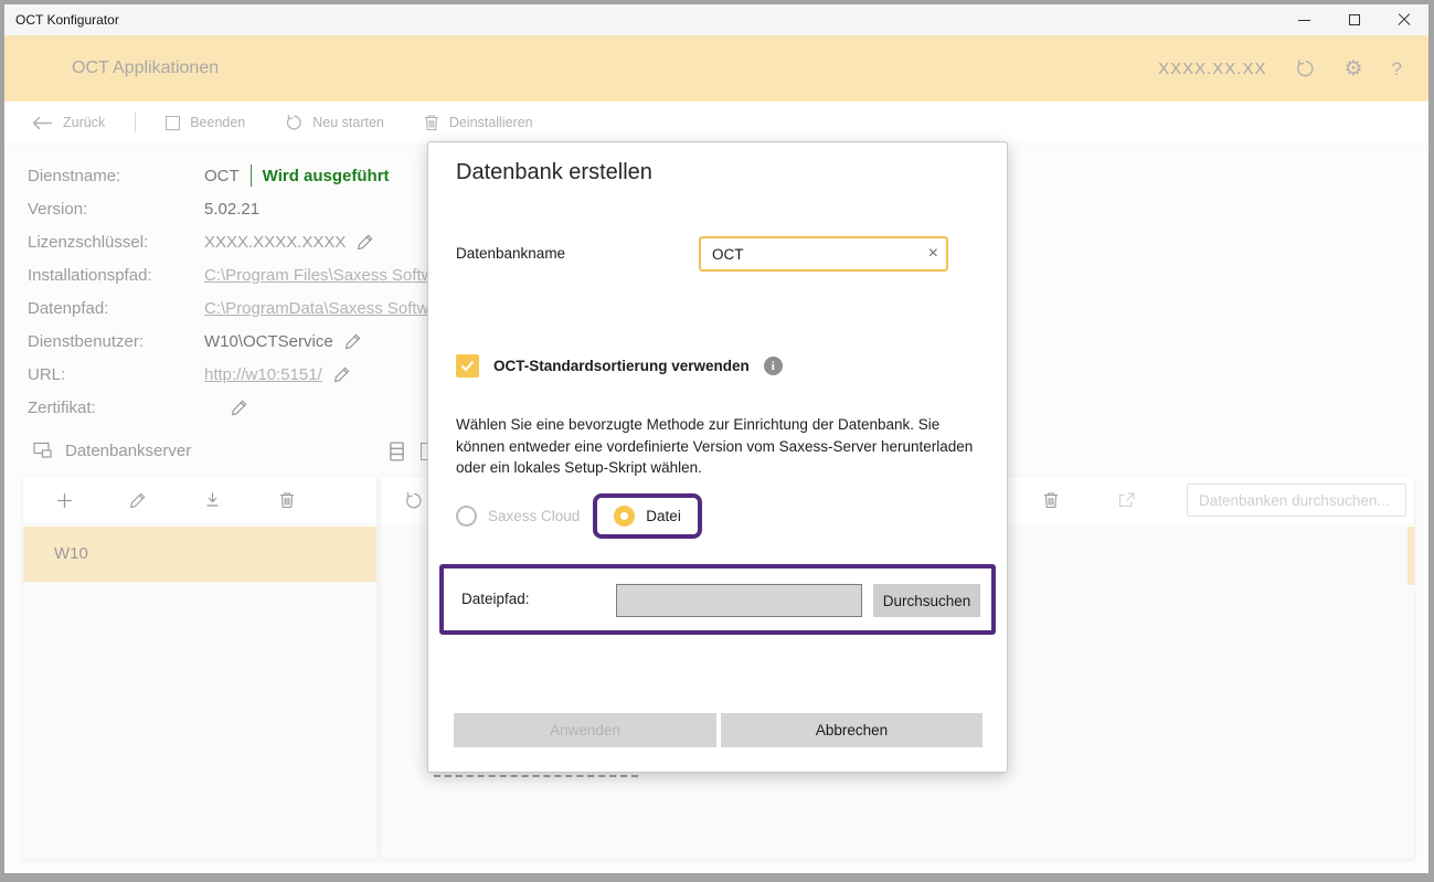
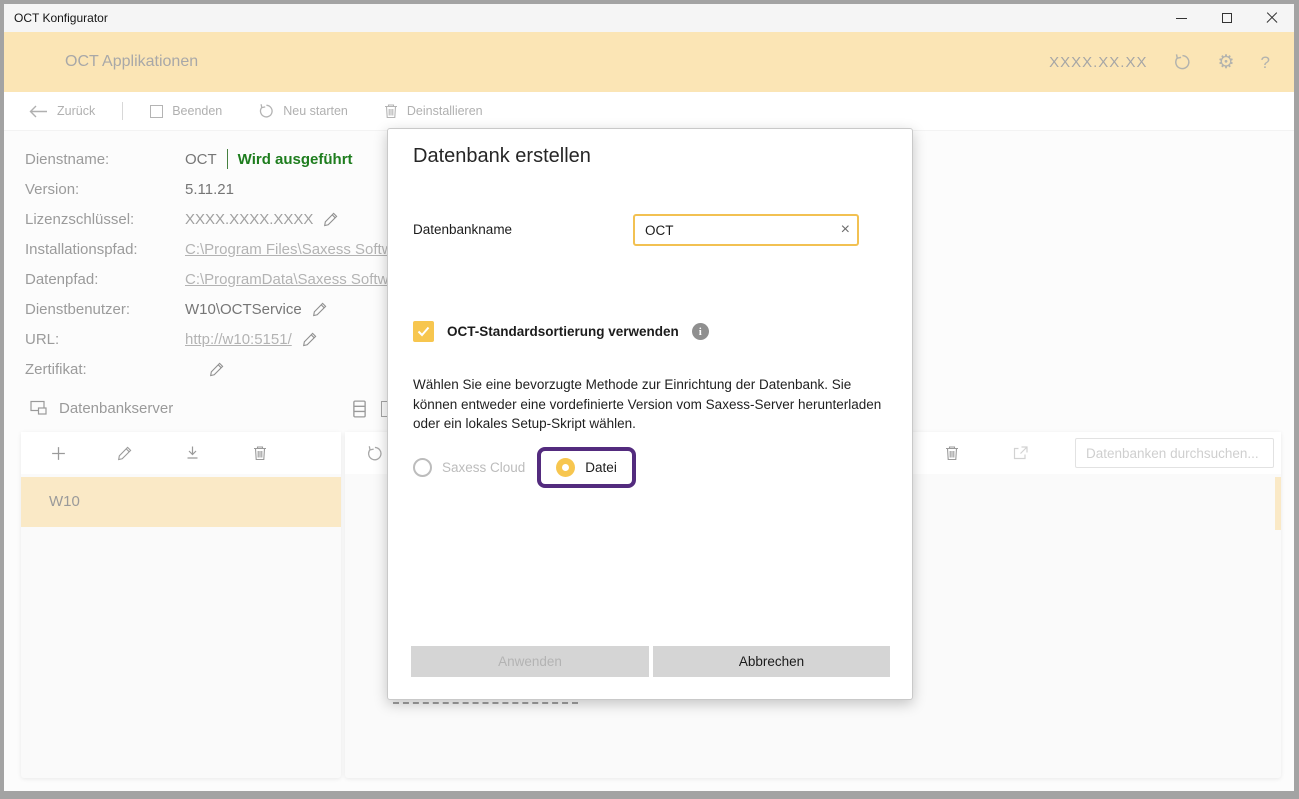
  OCT Konfigurator
  OCT Applikationen
  XXXX.XX.XX
  ⚙
  ?
  Zurück
  Beenden
  Neu starten
  Deinstallieren
  Dienstname:
  OCT
  Wird ausgeführt
  Version:
- 5.02.21
+ 5.11.21
  Lizenzschlüssel:
  XXXX.XXXX.XXXX
  Installationspfad:
  C:\Program Files\Saxess Soft
  Datenpfad:
  C:\ProgramData\Saxess Softw
  Dienstbenutzer:
  W10\OCTService
  URL:
  http://w10:5151/
  Zertifikat:
  Datenbankserver
  W10
  Datenbanken durchsuchen...
  Datenbank erstellen
  Datenbankname
  OCT
  ×
  OCT-Standardsortierung verwenden
  Wählen Sie eine bevorzugte Methode zur Einrichtung der Datenbank. Sie können entweder eine vordefinierte Version vom Saxess-Server herunterladen oder ein lokales Setup-Skript wählen.
  Saxess Cloud
  Datei
- Dateipfad:
- Durchsuchen
  Anwenden
  Abbrechen
